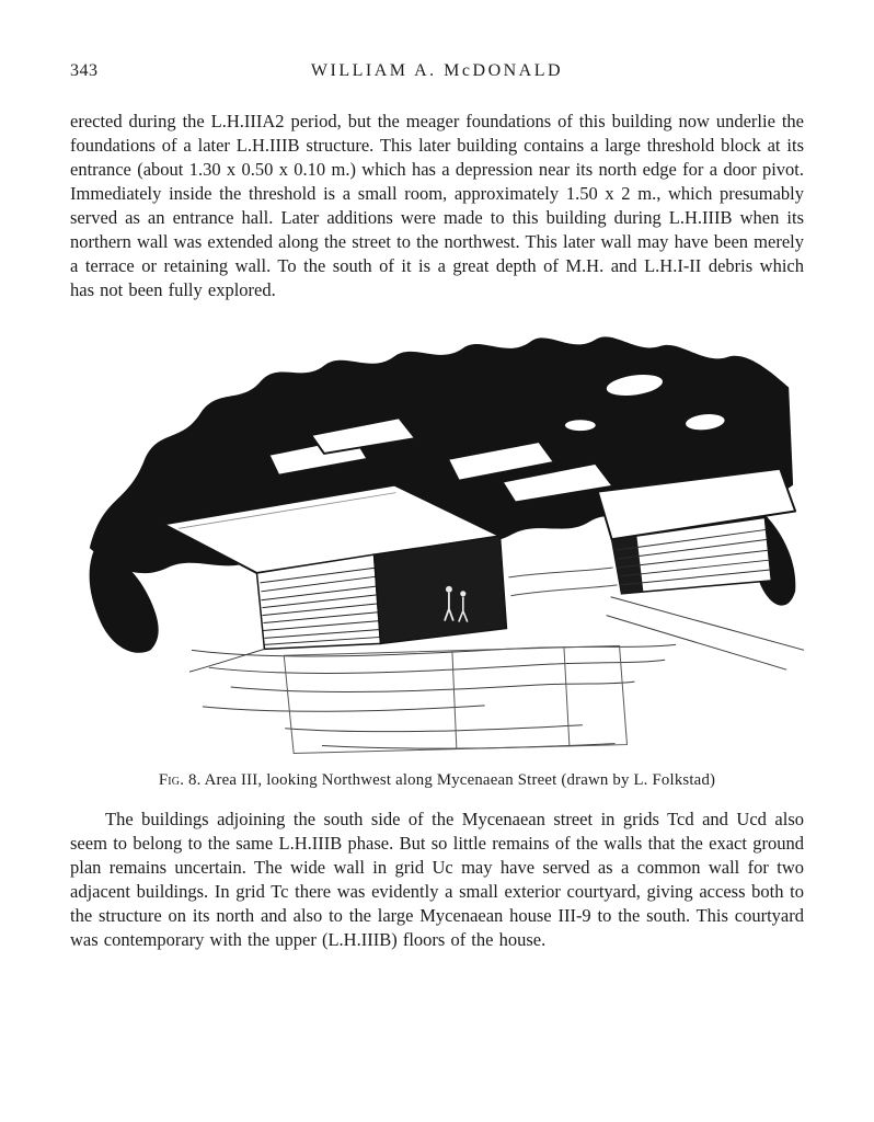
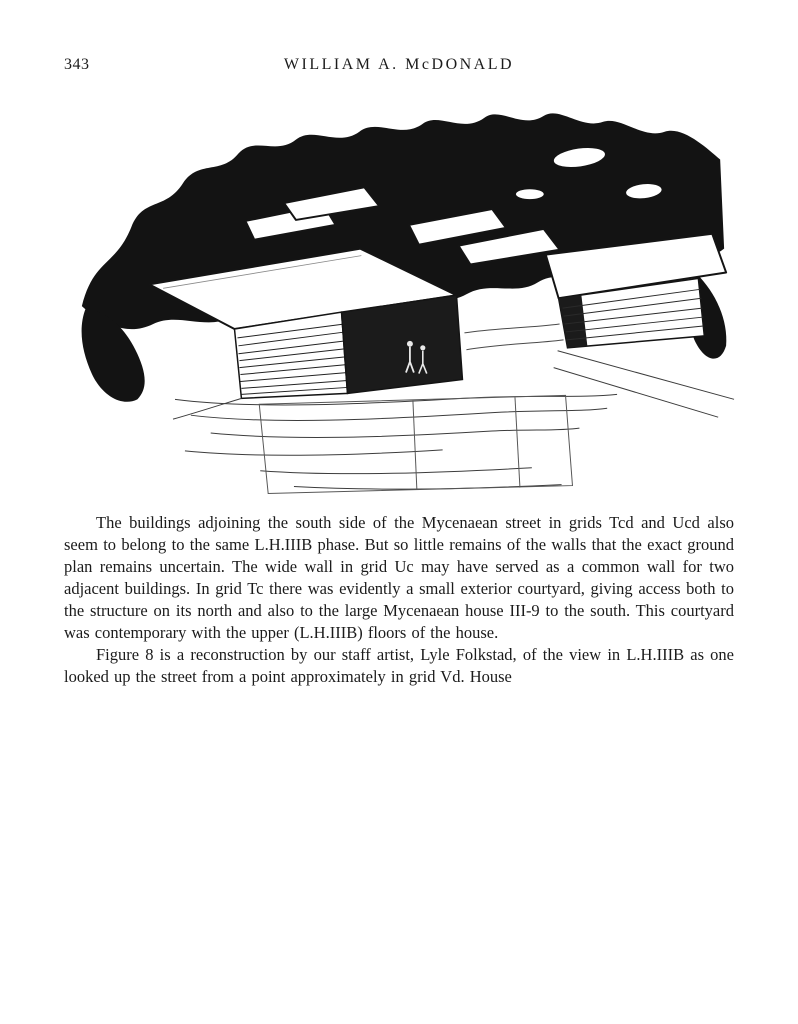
  343
  WILLIAM A. McDONALD
- erected during the L.H.IIIA2 period, but the meager foundations of this building now underlie the foundations of a later L.H.IIIB structure. This later building contains a large threshold block at its entrance (about 1.30 x 0.50 x 0.10 m.) which has a depression near its north edge for a door pivot. Immediately inside the threshold is a small room, approximately 1.50 x 2 m., which presumably served as an entrance hall. Later additions were made to this building during L.H.IIIB when its northern wall was extended along the street to the northwest. This later wall may have been merely a terrace or retaining wall. To the south of it is a great depth of M.H. and L.H.I-II debris which has not been fully explored.
- Fig. 8. Area III, looking Northwest along Mycenaean Street (drawn by L. Folkstad)
  The buildings adjoining the south side of the Mycenaean street in grids Tcd and Ucd also seem to belong to the same L.H.IIIB phase. But so little remains of the walls that the exact ground plan remains uncertain. The wide wall in grid Uc may have served as a common wall for two adjacent buildings. In grid Tc there was evidently a small exterior courtyard, giving access both to the structure on its north and also to the large Mycenaean house III-9 to the south. This courtyard was contemporary with the upper (L.H.IIIB) floors of the house.
+ Figure 8 is a reconstruction by our staff artist, Lyle Folkstad, of the view in L.H.IIIB as one looked up the street from a point approximately in grid Vd. House
